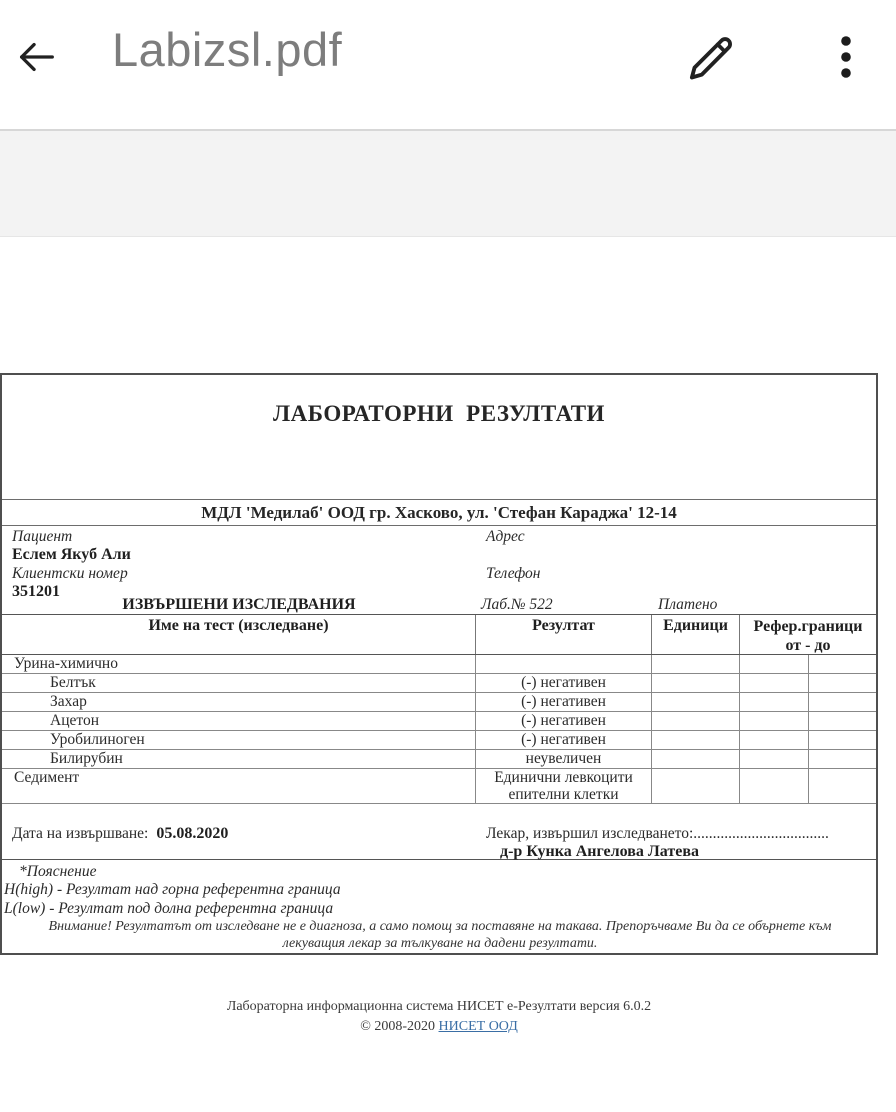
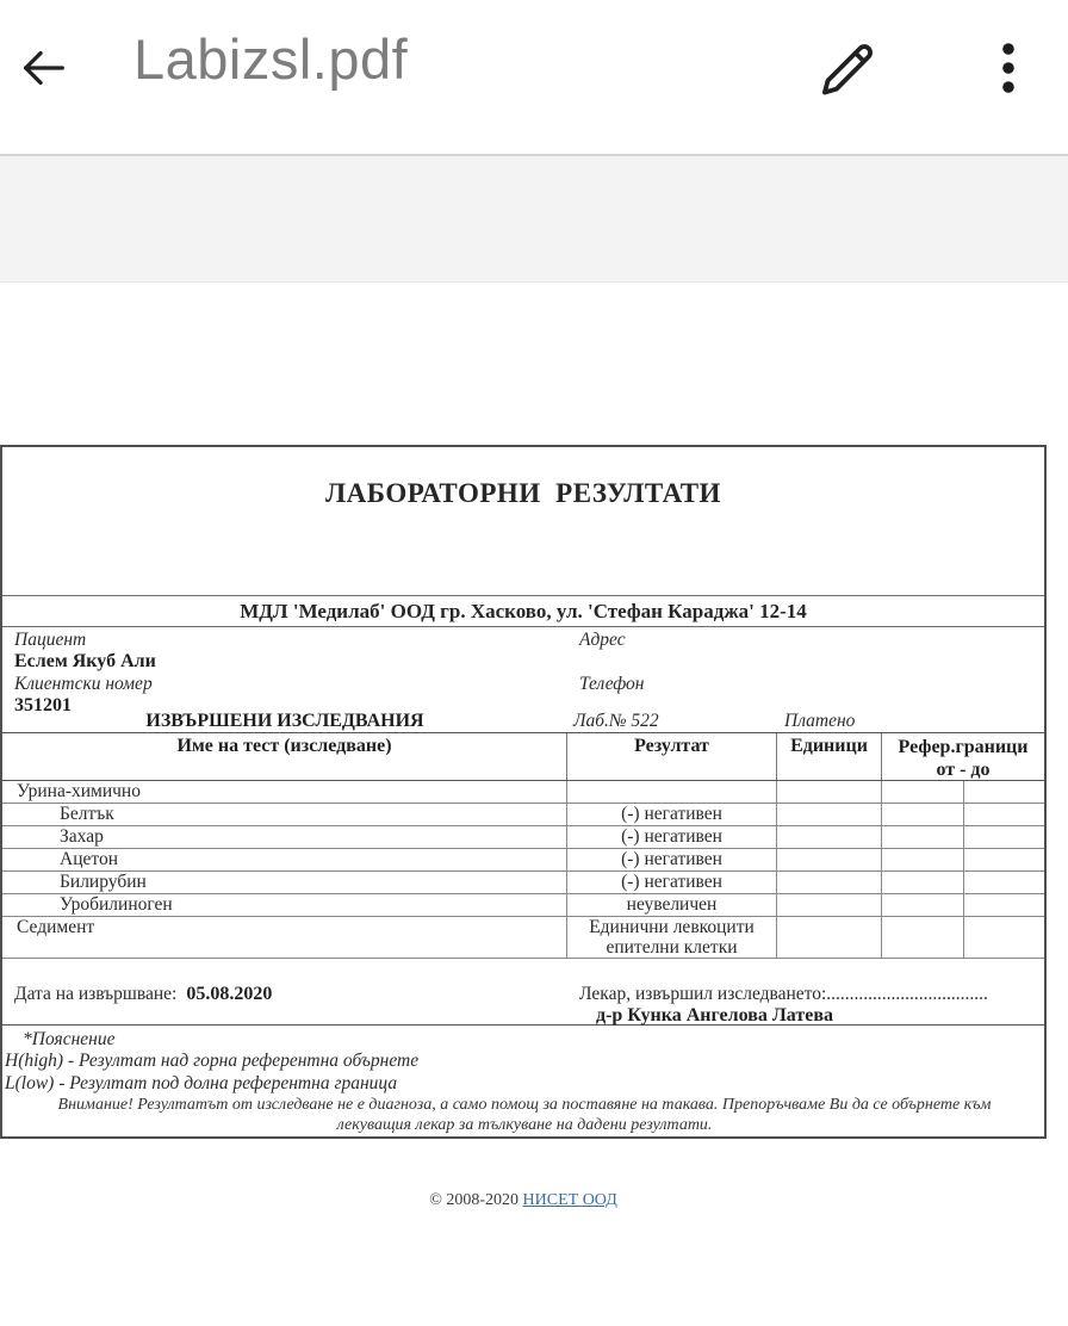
  Labizsl.pdf
  ЛАБОРАТОРНИ РЕЗУЛТАТИ
  МДЛ 'Медилаб' ООД гр. Хасково, ул. 'Стефан Караджа' 12-14
  Пациент
  Еслем Якуб Али
  Клиентски номер
  351201
  Адрес
  Телефон
  ИЗВЪРШЕНИ ИЗСЛЕДВАНИЯ
  Лаб.№ 522
  Платено
  Име на тест (изследване)
  Резултат
  Единици
  Рефер.граници
  от - до
  Урина-химично
  Белтък
  (-) негативен
  Захар
  (-) негативен
  Ацетон
  (-) негативен
- Уробилиноген
+ Билирубин
  (-) негативен
- Билирубин
+ Уробилиноген
  неувеличен
  Седимент
  Единични левкоцити
  епителни клетки
  Дата на извършване: 05.08.2020
  Лекар, извършил изследването:...................................
  д-р Кунка Ангелова Латева
  *Пояснение
- H(high) - Резултат над горна референтна граница
+ H(high) - Резултат над горна референтна обърнете
  L(low) - Резултат под долна референтна граница
  Внимание! Резултатът от изследване не е диагноза, а само помощ за поставяне на такава. Препоръчваме Ви да се обърнете към лекуващия лекар за тълкуване на дадени резултати.
- Лабораторна информационна система НИСЕТ е-Резултати версия 6.0.2
  © 2008-2020 НИСЕТ ООД
